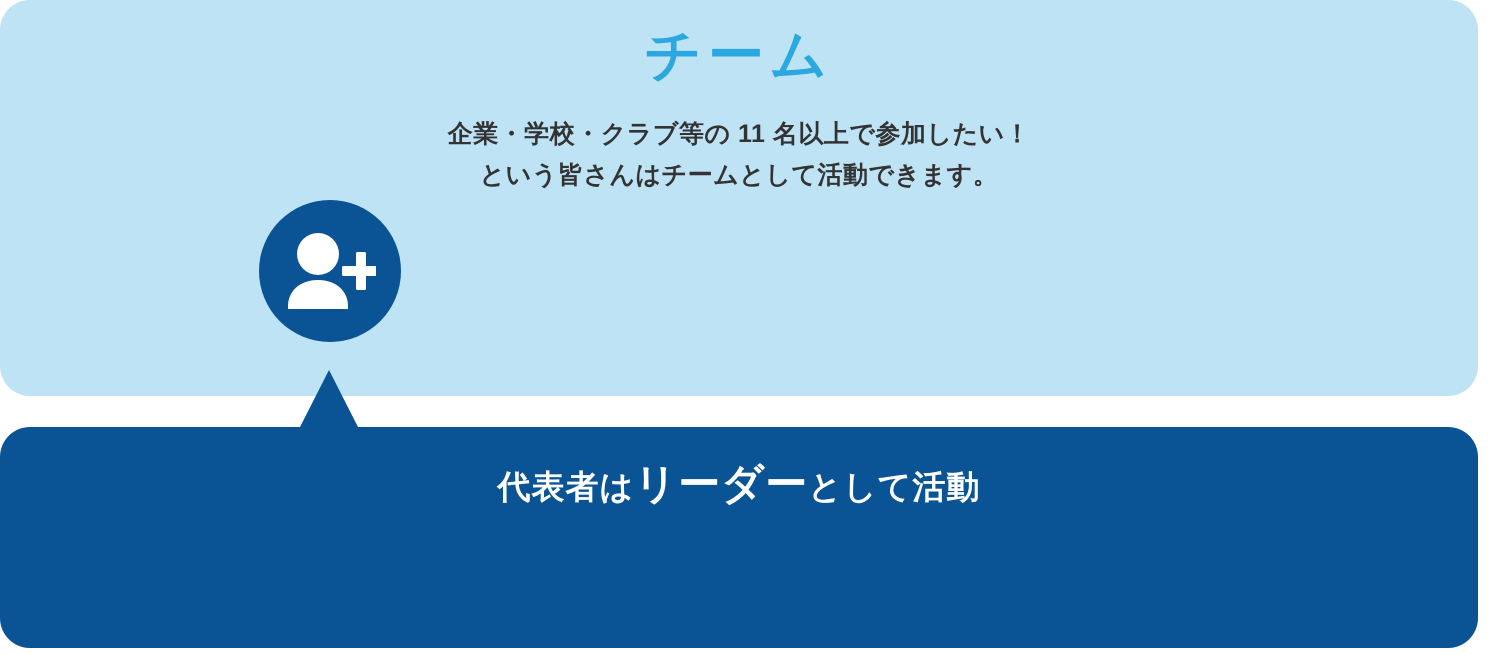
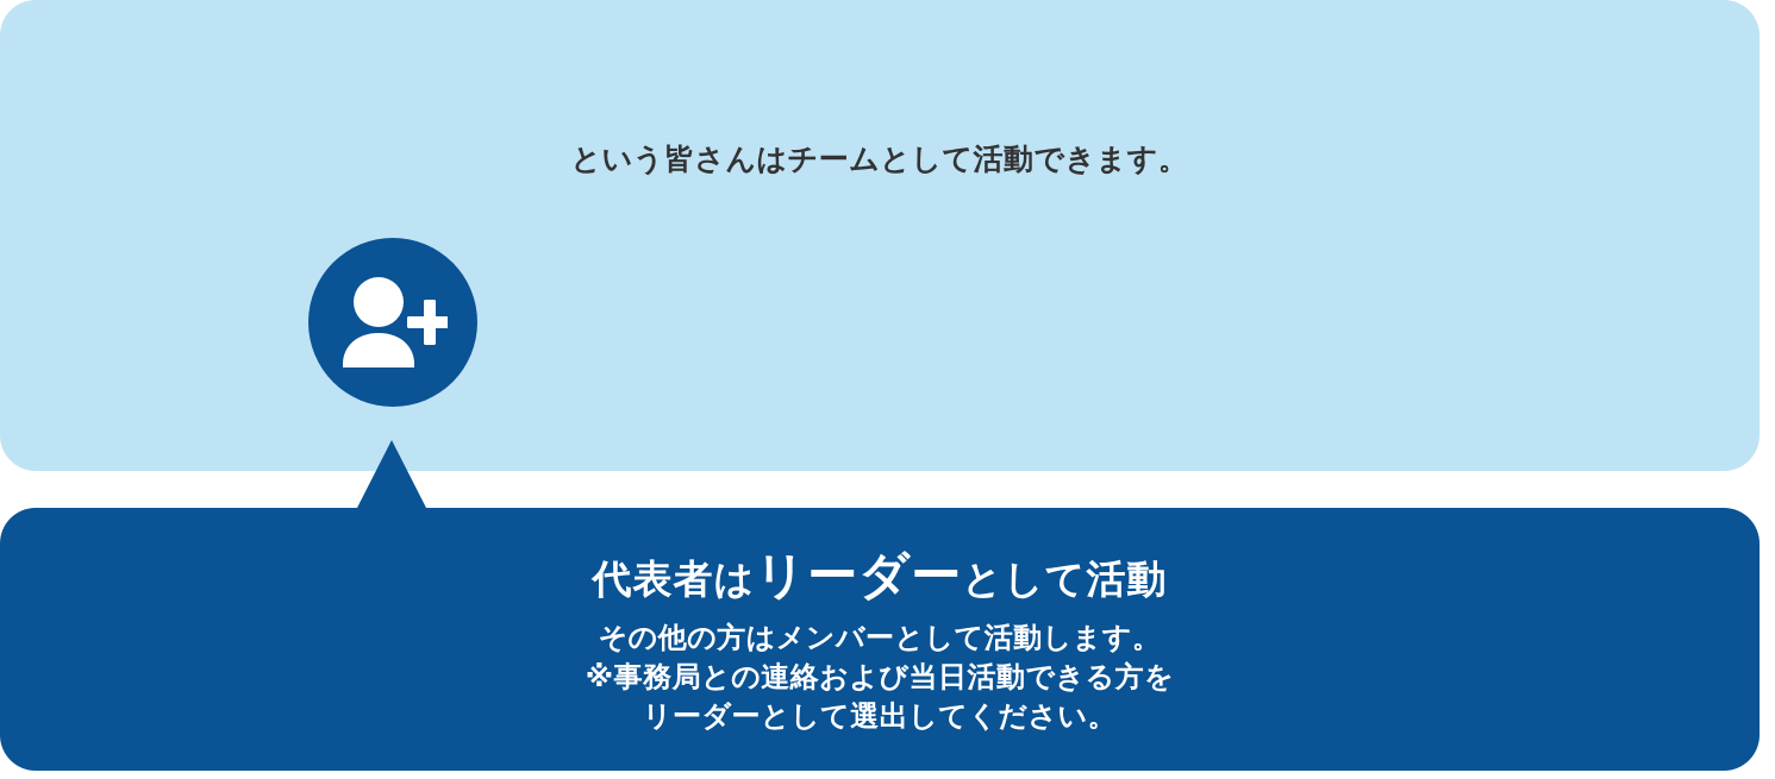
- チーム
- 企業・学校・クラブ等の 11 名以上で参加したい！
  という皆さんはチームとして活動できます。
  代表者はリーダーとして活動
+ その他の方はメンバーとして活動します。
+ ※事務局との連絡および当日活動できる方を
+ リーダーとして選出してください。
